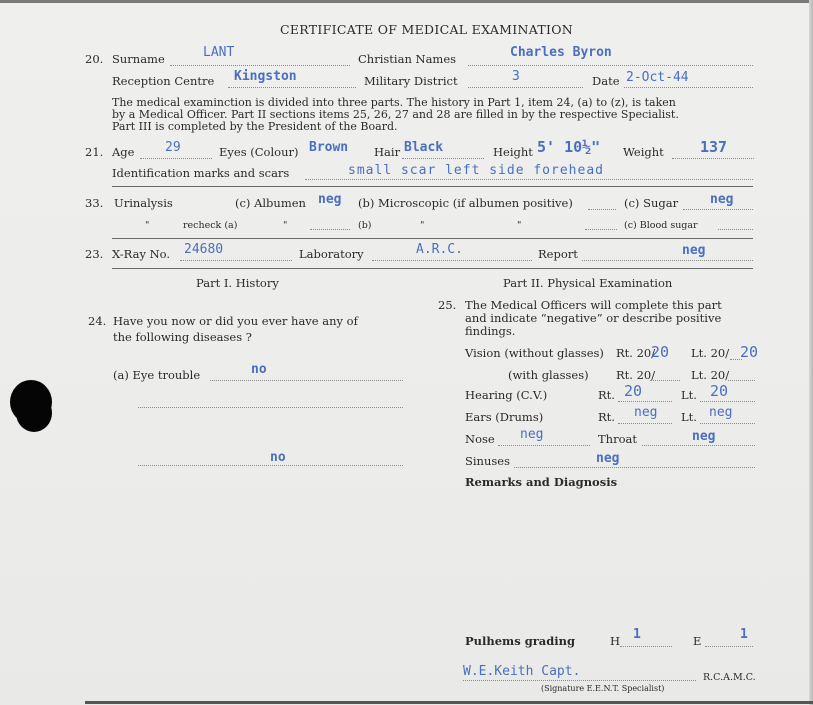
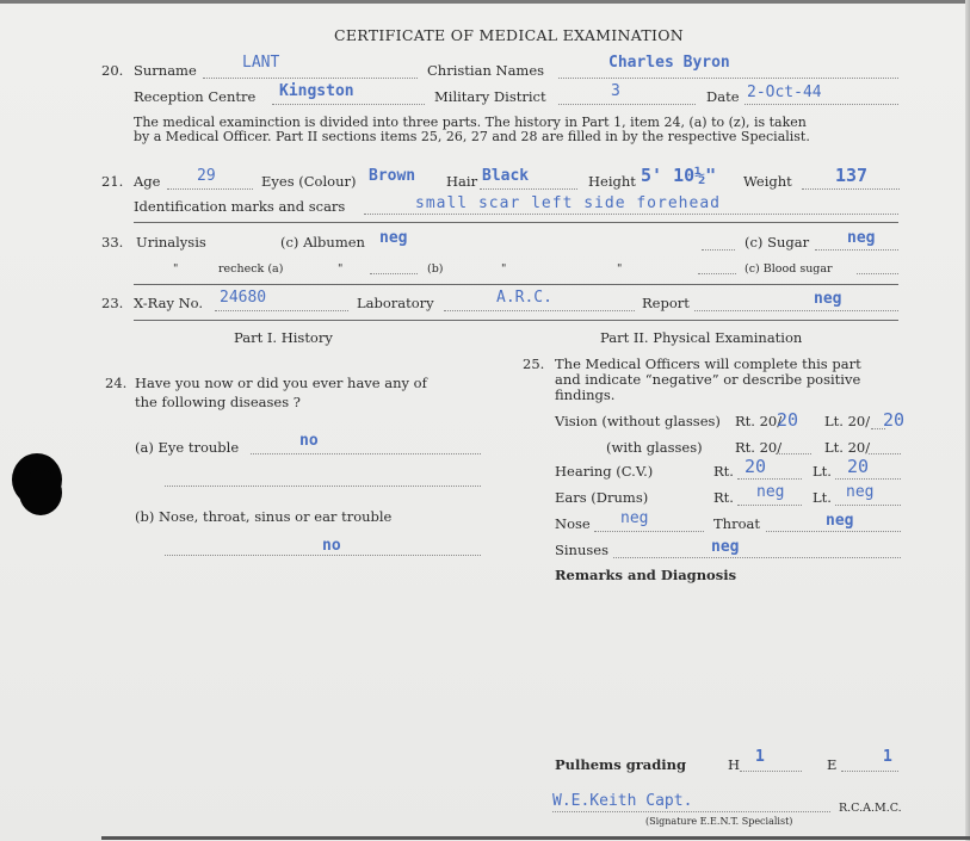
  CERTIFICATE OF MEDICAL EXAMINATION
  20.
  Surname
  LANT
  Christian Names
  Charles Byron
  Reception Centre
  Kingston
  Military District
  3
  Date
  2-Oct-44
  The medical examinction is divided into three parts. The history in Part 1, item 24, (a) to (z), is taken
  by a Medical Officer. Part II sections items 25, 26, 27 and 28 are filled in by the respective Specialist.
- Part III is completed by the President of the Board.
  21.
  Age
  29
  Eyes (Colour)
  Brown
  Hair
  Black
  Height
  5' 10½"
  Weight
  137
  Identification marks and scars
  small scar left side forehead
  33.
  Urinalysis
  (c) Albumen
  neg
- (b) Microscopic (if albumen positive)
  (c) Sugar
  neg
  "
  recheck (a)
  "
  (b)
  "
  "
  (c) Blood sugar
  23.
  X-Ray No.
  24680
  Laboratory
  A.R.C.
  Report
  neg
  Part I. History
  Part II. Physical Examination
  24.
  Have you now or did you ever have any of
  the following diseases ?
  (a) Eye trouble
  no
+ (b) Nose, throat, sinus or ear trouble
  no
  25.
  The Medical Officers will complete this part
  and indicate “negative” or describe positive
  findings.
  Vision (without glasses)
  Rt. 20/
  20
  Lt. 20/
  20
  (with glasses)
  Rt. 20/
  Lt. 20/
  Hearing (C.V.)
  Rt.
  20
  Lt.
  20
  Ears (Drums)
  Rt.
  neg
  Lt.
  neg
  Nose
  neg
  Throat
  neg
  Sinuses
  neg
  Remarks and Diagnosis
  Pulhems grading
  H
  1
  E
  1
  W.E.Keith Capt.
  R.C.A.M.C.
  (Signature E.E.N.T. Specialist)
